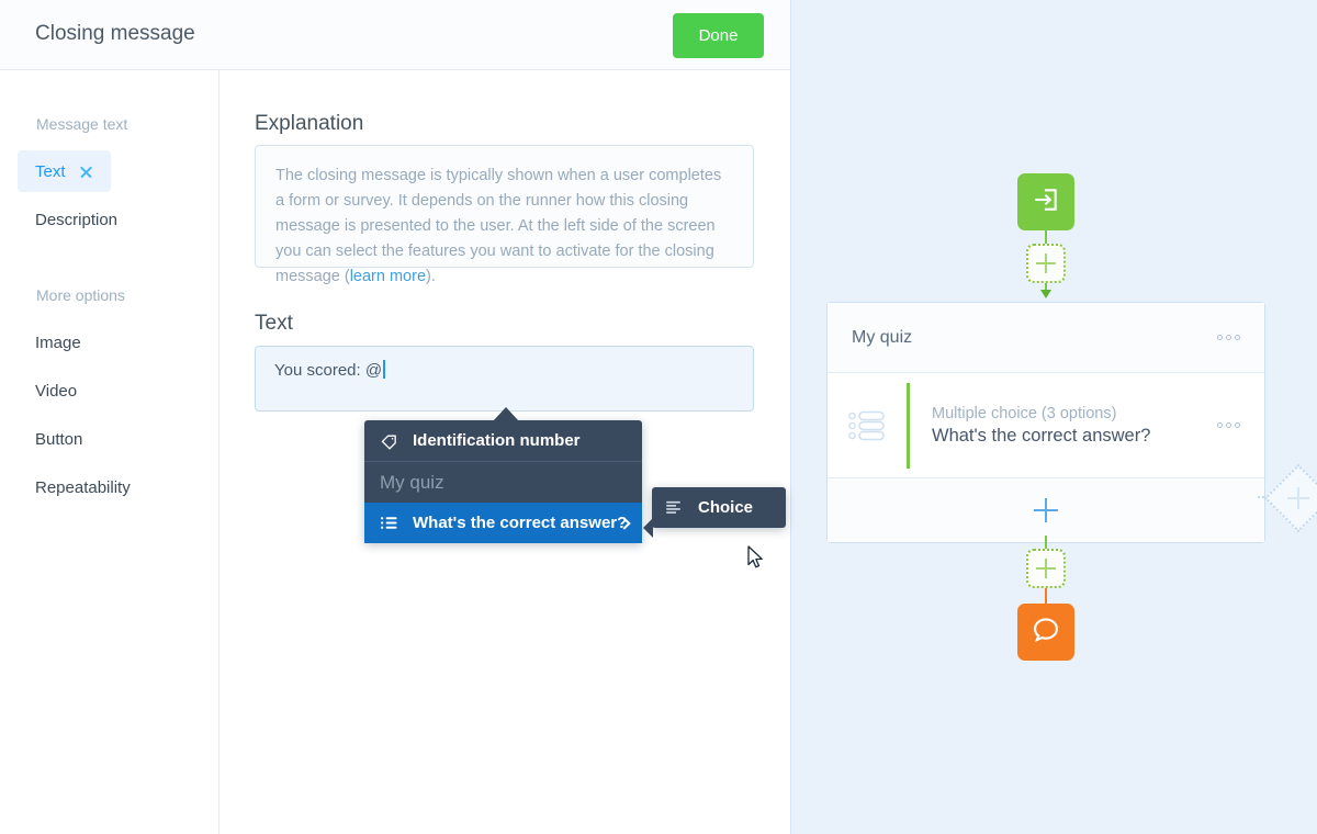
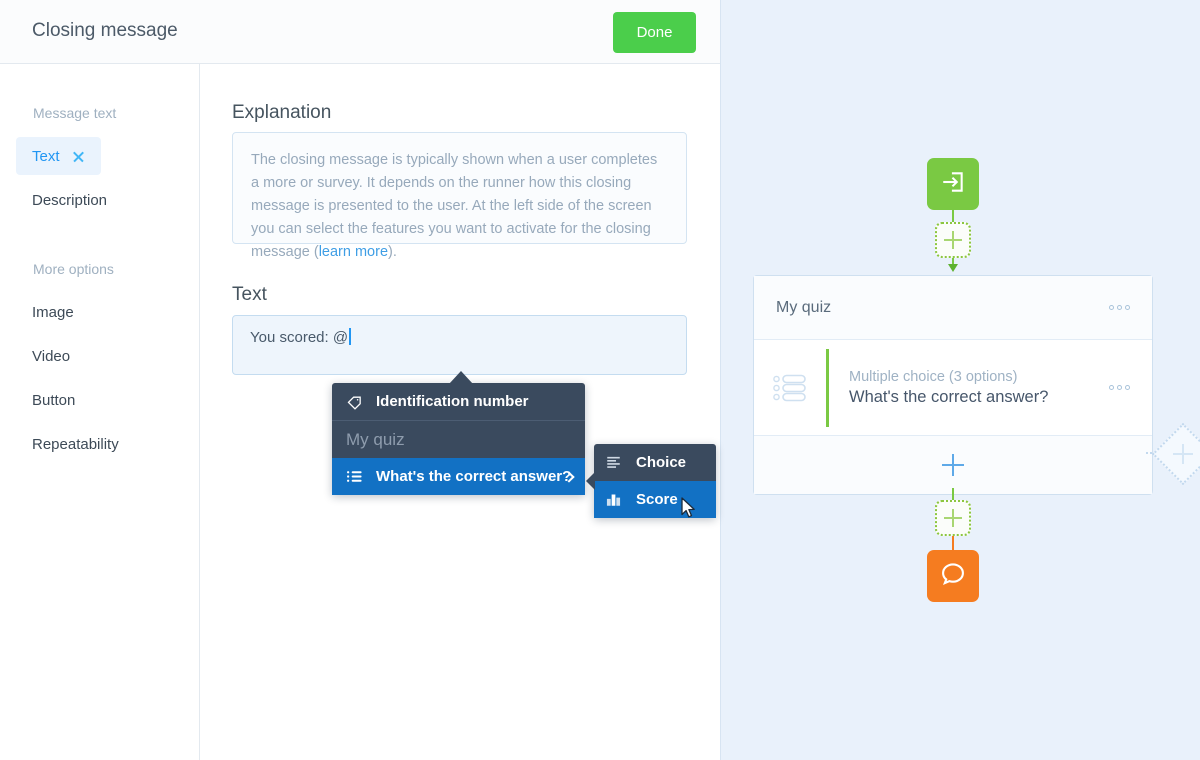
  Closing message
  Done
  Message text
  Text
  Description
  More options
  Image
  Video
  Button
  Repeatability
  Explanation
- The closing message is typically shown when a user completes a form or survey. It depends on the runner how this closing message is presented to the user. At the left side of the screen you can select the features you want to activate for the closing message (learn more).
+ The closing message is typically shown when a user completes a more or survey. It depends on the runner how this closing message is presented to the user. At the left side of the screen you can select the features you want to activate for the closing message (learn more).
  Text
  You scored: @
  Identification number
  My quiz
  What's the correct answer?
  Choice
+ Score
  My quiz
  Multiple choice (3 options)
  What's the correct answer?
